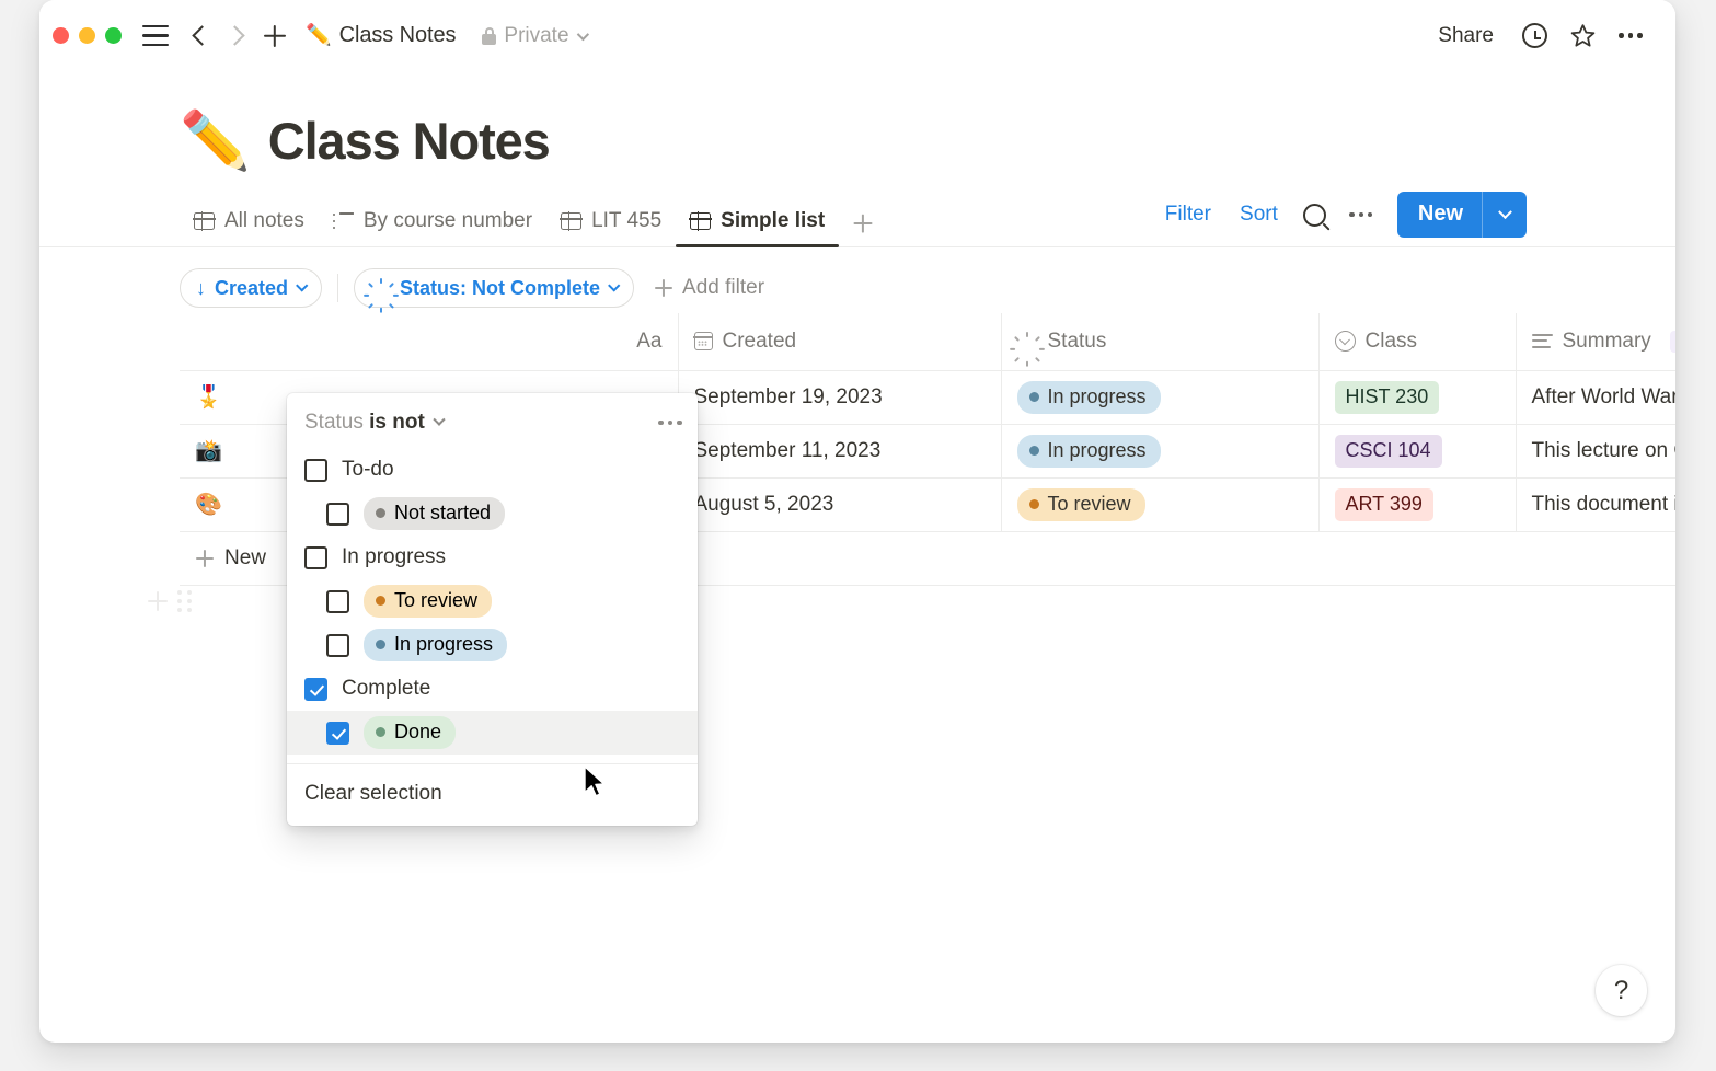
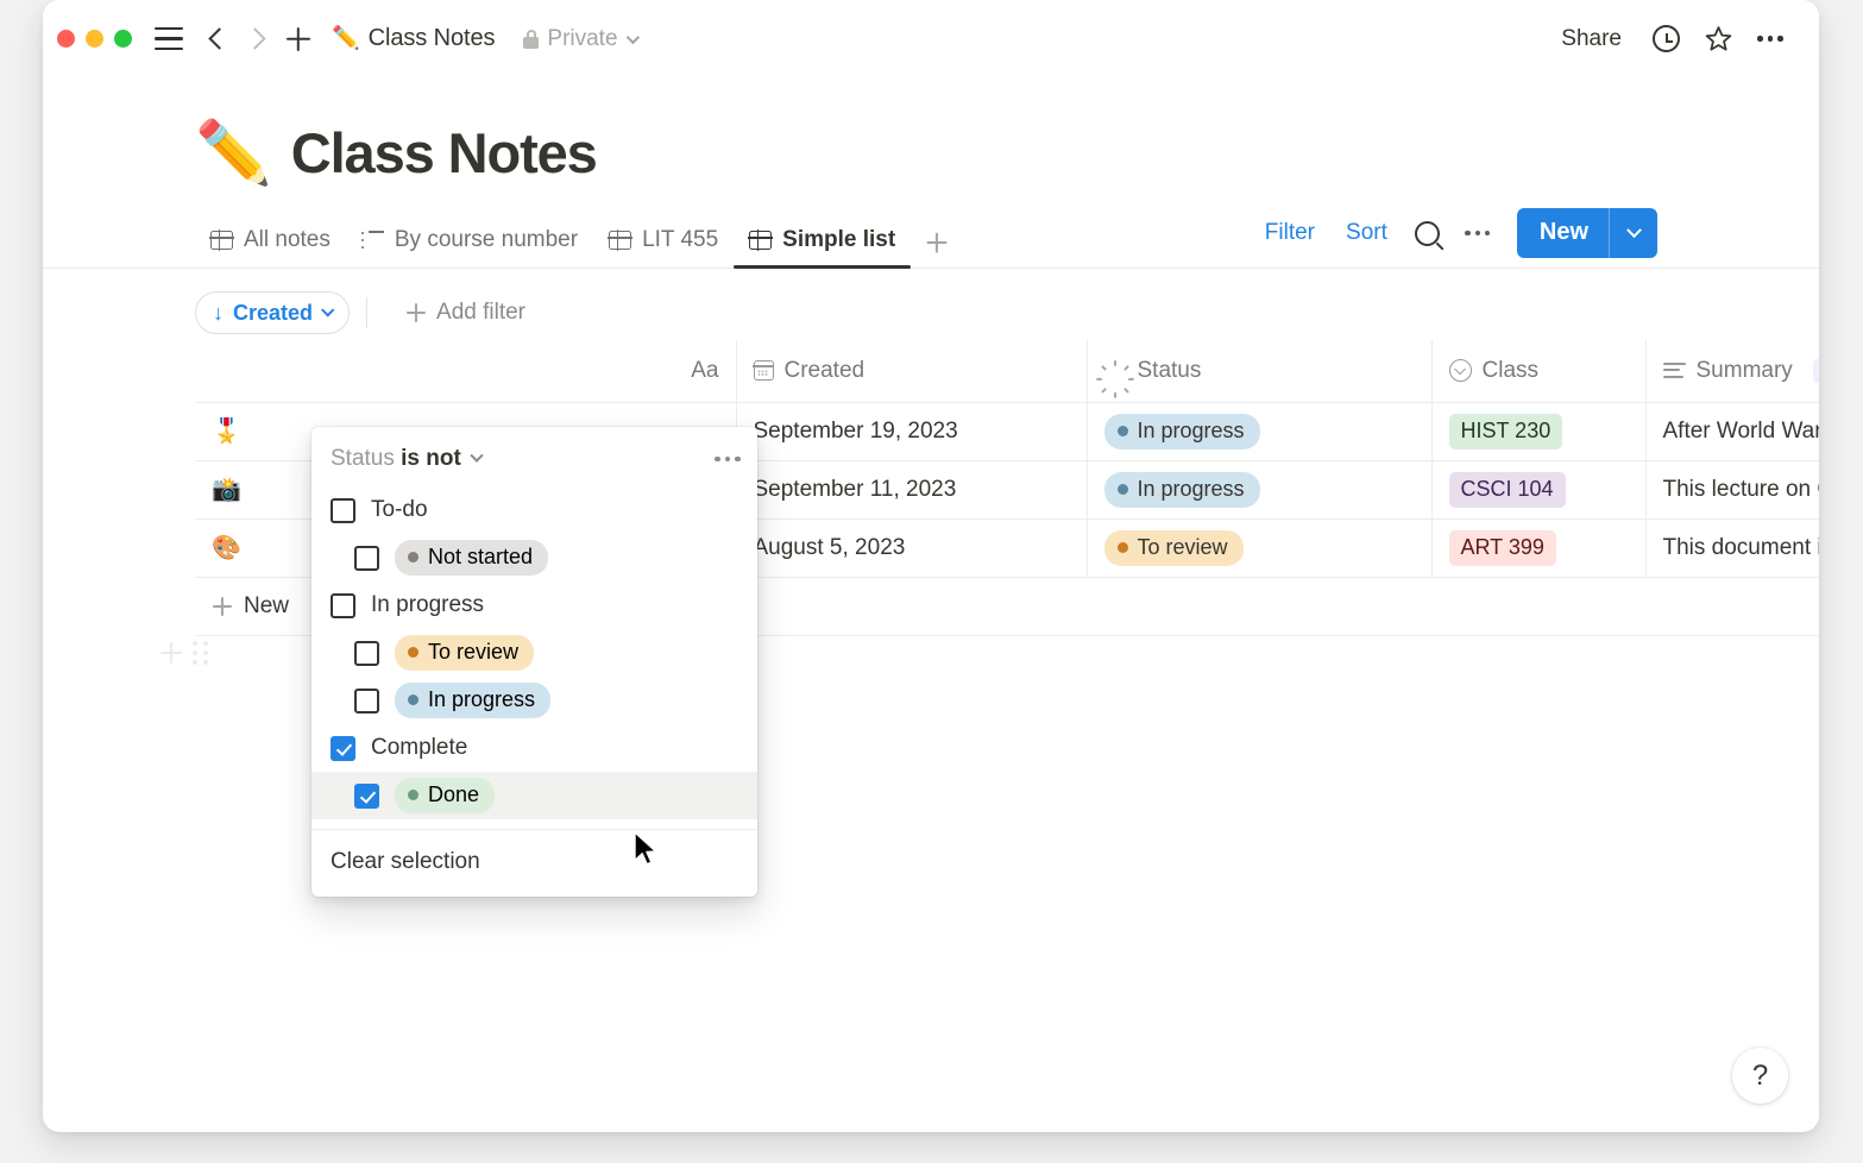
  ✏️
  Class Notes
  Private
  Share
  ✏️
  Class Notes
  All notes
  By course number
  LIT 455
  Simple list
  Filter
  Sort
  New
  ↓
  Created
- Status: Not Complete
  Add filter
  Aa	Created	Status	Class	Summary
  🎖️	September 19, 2023	In progress	HIST 230	After World War
  📸	September 11, 2023	In progress	CSCI 104	This lecture on
  🎨	August 5, 2023	To review	ART 399	This document
  New
  Status is not
  To-do
  Not started
  In progress
  To review
  In progress
  Complete
  Done
  Clear selection
  ?
